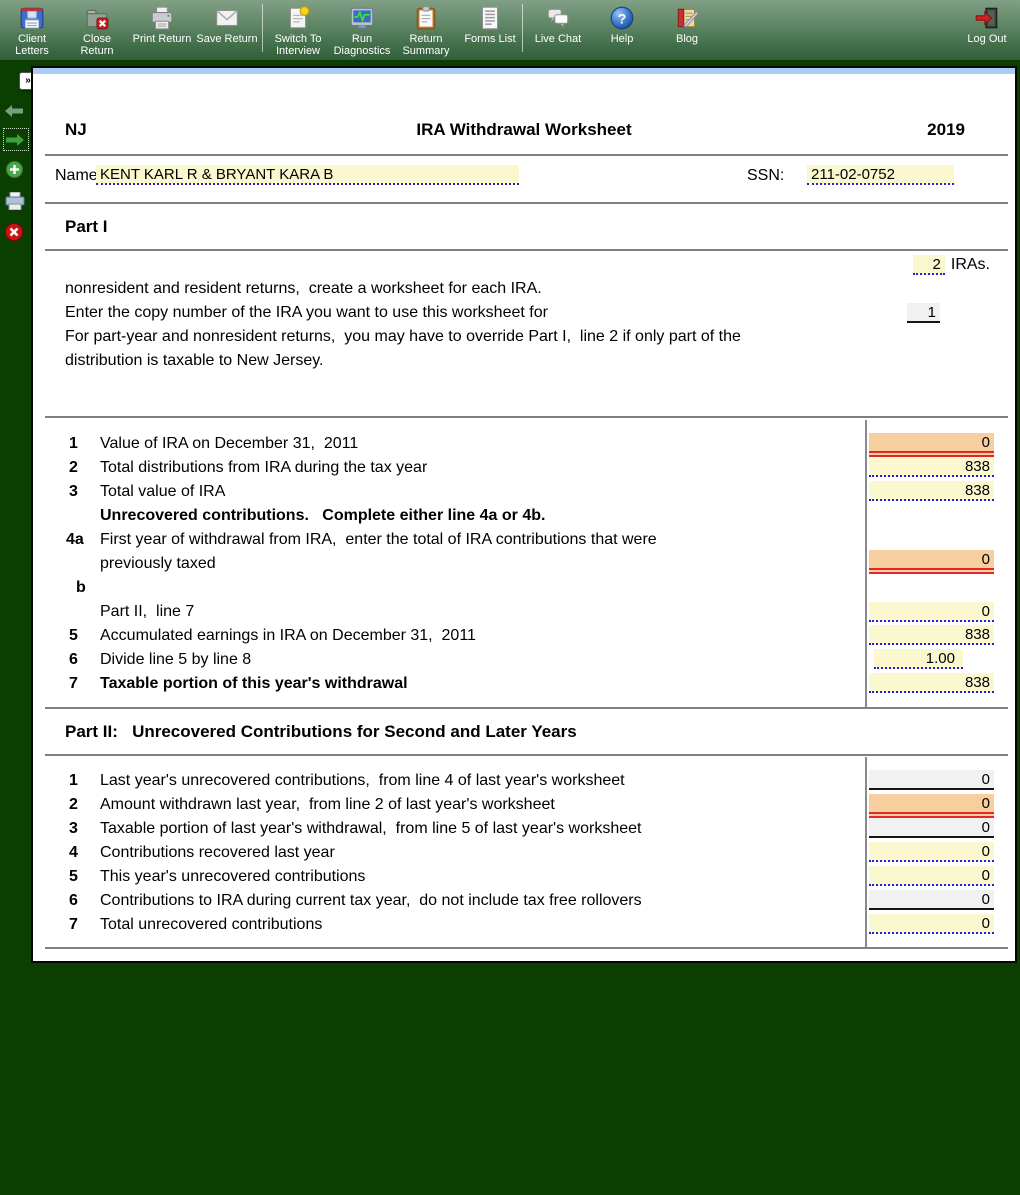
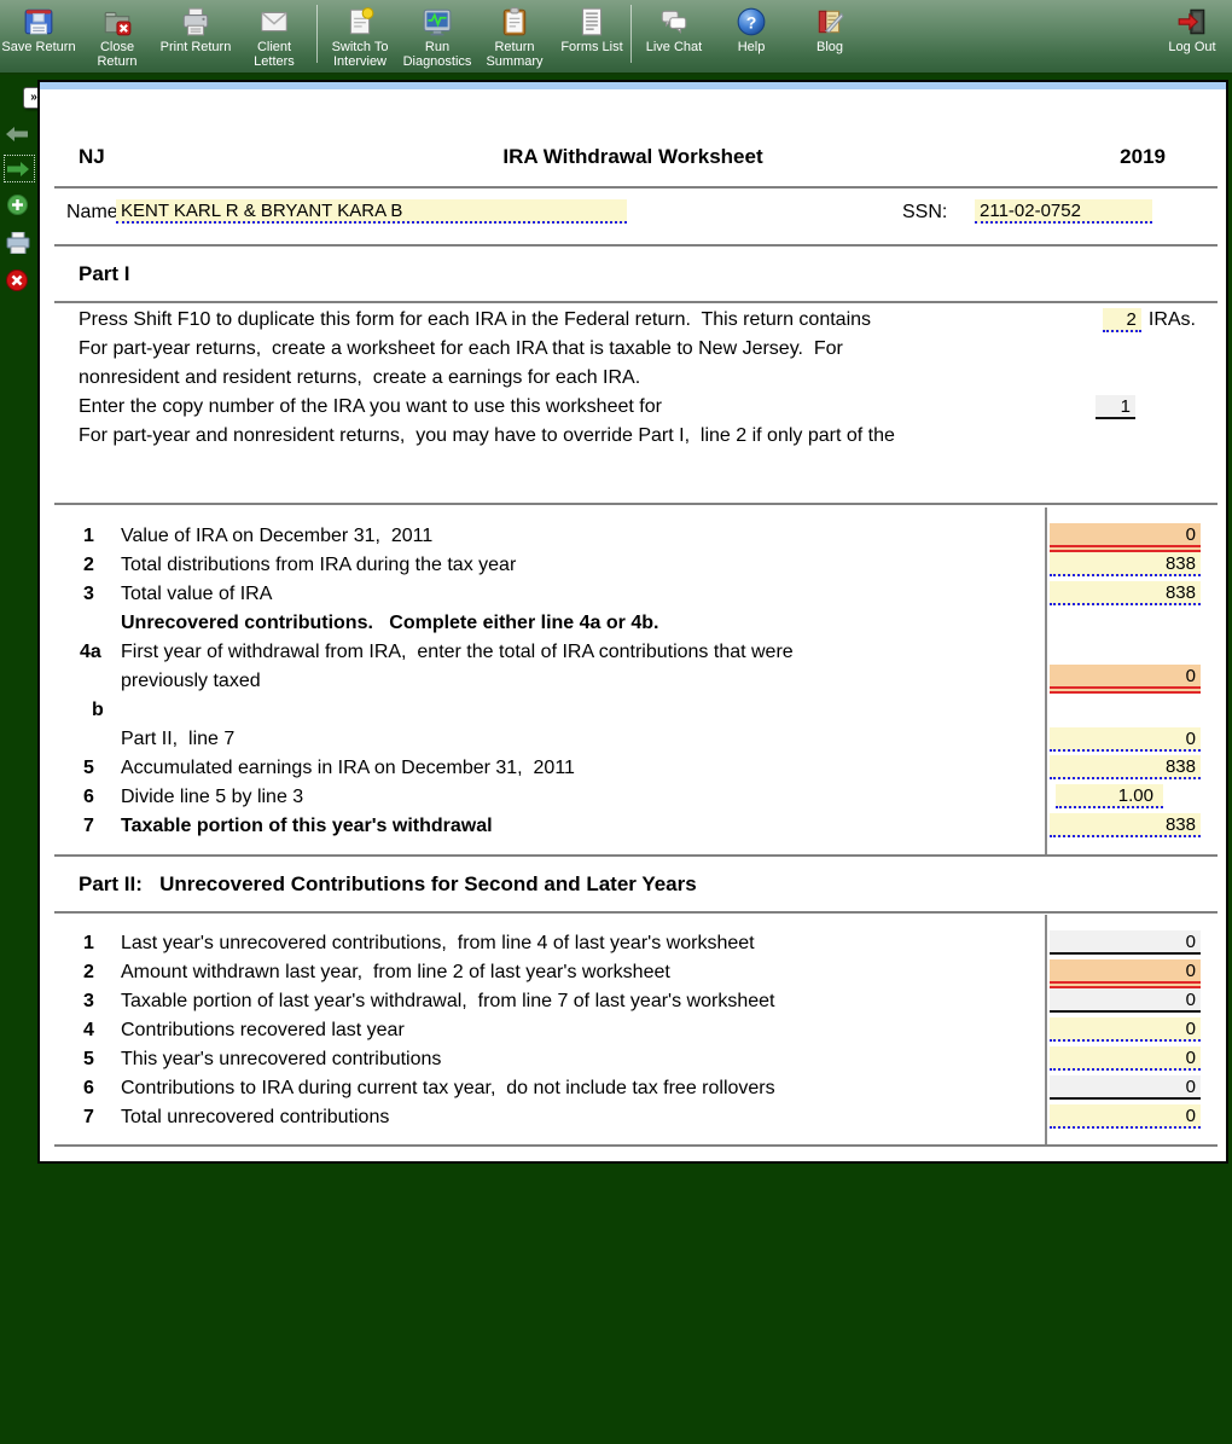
- Client Letters
+ Save Return
  Close Return
  Print Return
- Save Return
+ Client Letters
  Switch To Interview
  Run Diagnostics
  Return Summary
  Forms List
  Live Chat
  ?
  Help
  Blog
  Log Out
  »
  NJ
  IRA Withdrawal Worksheet
  2019
  Name
  KENT KARL R & BRYANT KARA B
  SSN:
  211-02-0752
  Part I
+ Press Shift F10 to duplicate this form for each IRA in the Federal return. This return contains
  2
  IRAs.
+ For part-year returns, create a worksheet for each IRA that is taxable to New Jersey. For
- nonresident and resident returns, create a worksheet for each IRA.
+ nonresident and resident returns, create a earnings for each IRA.
  Enter the copy number of the IRA you want to use this worksheet for
  1
  For part-year and nonresident returns, you may have to override Part I, line 2 if only part of the
- distribution is taxable to New Jersey.
  1
  Value of IRA on December 31, 2011
  0
  2
  Total distributions from IRA during the tax year
  838
  3
  Total value of IRA
  838
  Unrecovered contributions. Complete either line 4a or 4b.
  4a
  First year of withdrawal from IRA, enter the total of IRA contributions that were
  previously taxed
  0
  b
  Part II, line 7
  0
  5
  Accumulated earnings in IRA on December 31, 2011
  838
  6
- Divide line 5 by line 8
+ Divide line 5 by line 3
  1.00
  7
  Taxable portion of this year's withdrawal
  838
  Part II: Unrecovered Contributions for Second and Later Years
  1
  Last year's unrecovered contributions, from line 4 of last year's worksheet
  0
  2
  Amount withdrawn last year, from line 2 of last year's worksheet
  0
  3
- Taxable portion of last year's withdrawal, from line 5 of last year's worksheet
+ Taxable portion of last year's withdrawal, from line 7 of last year's worksheet
  0
  4
  Contributions recovered last year
  0
  5
  This year's unrecovered contributions
  0
  6
  Contributions to IRA during current tax year, do not include tax free rollovers
  0
  7
  Total unrecovered contributions
  0
